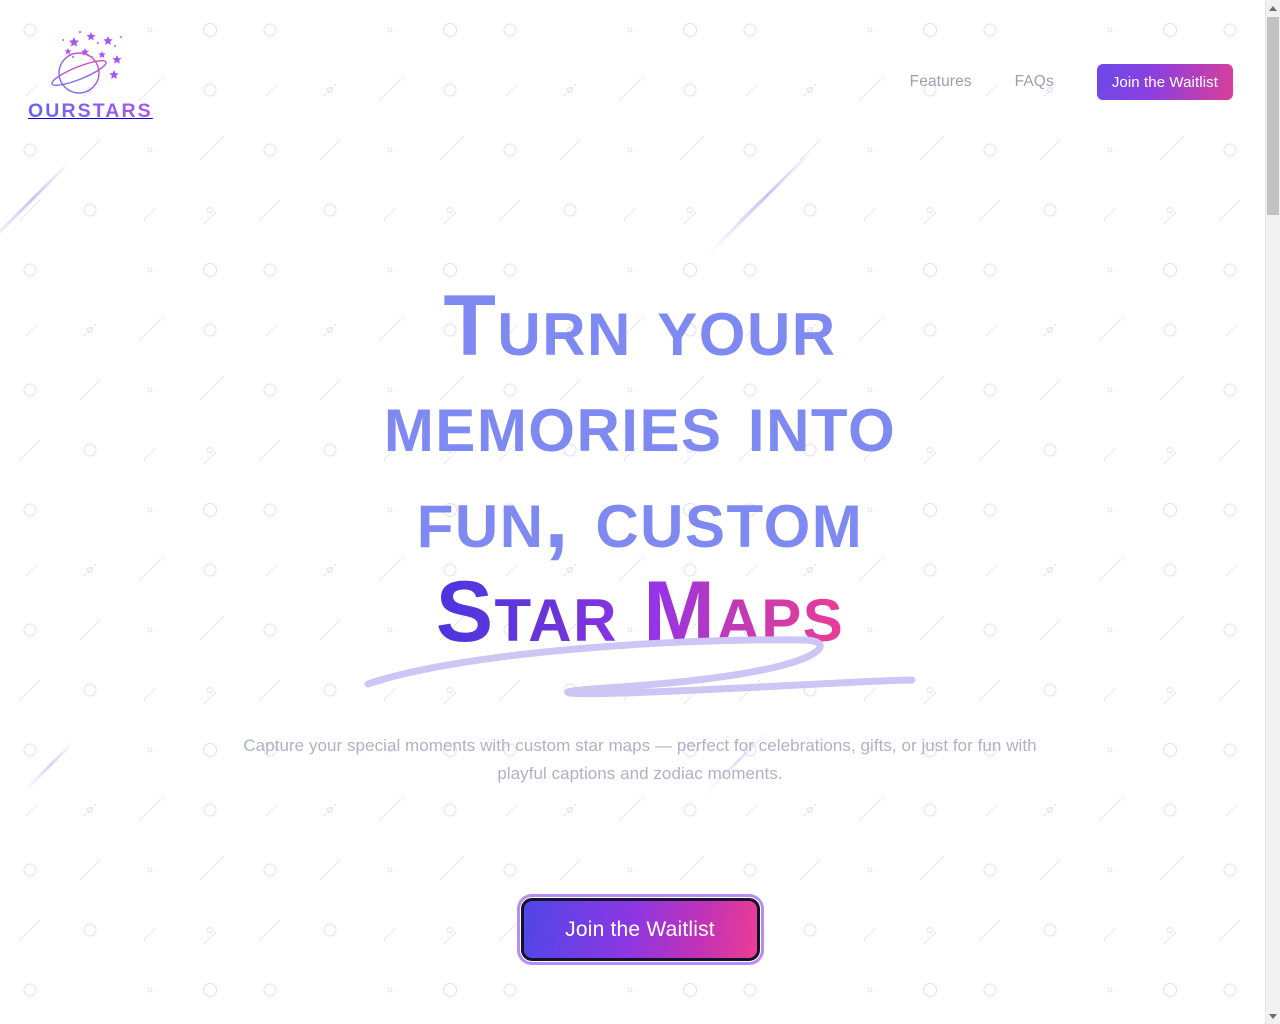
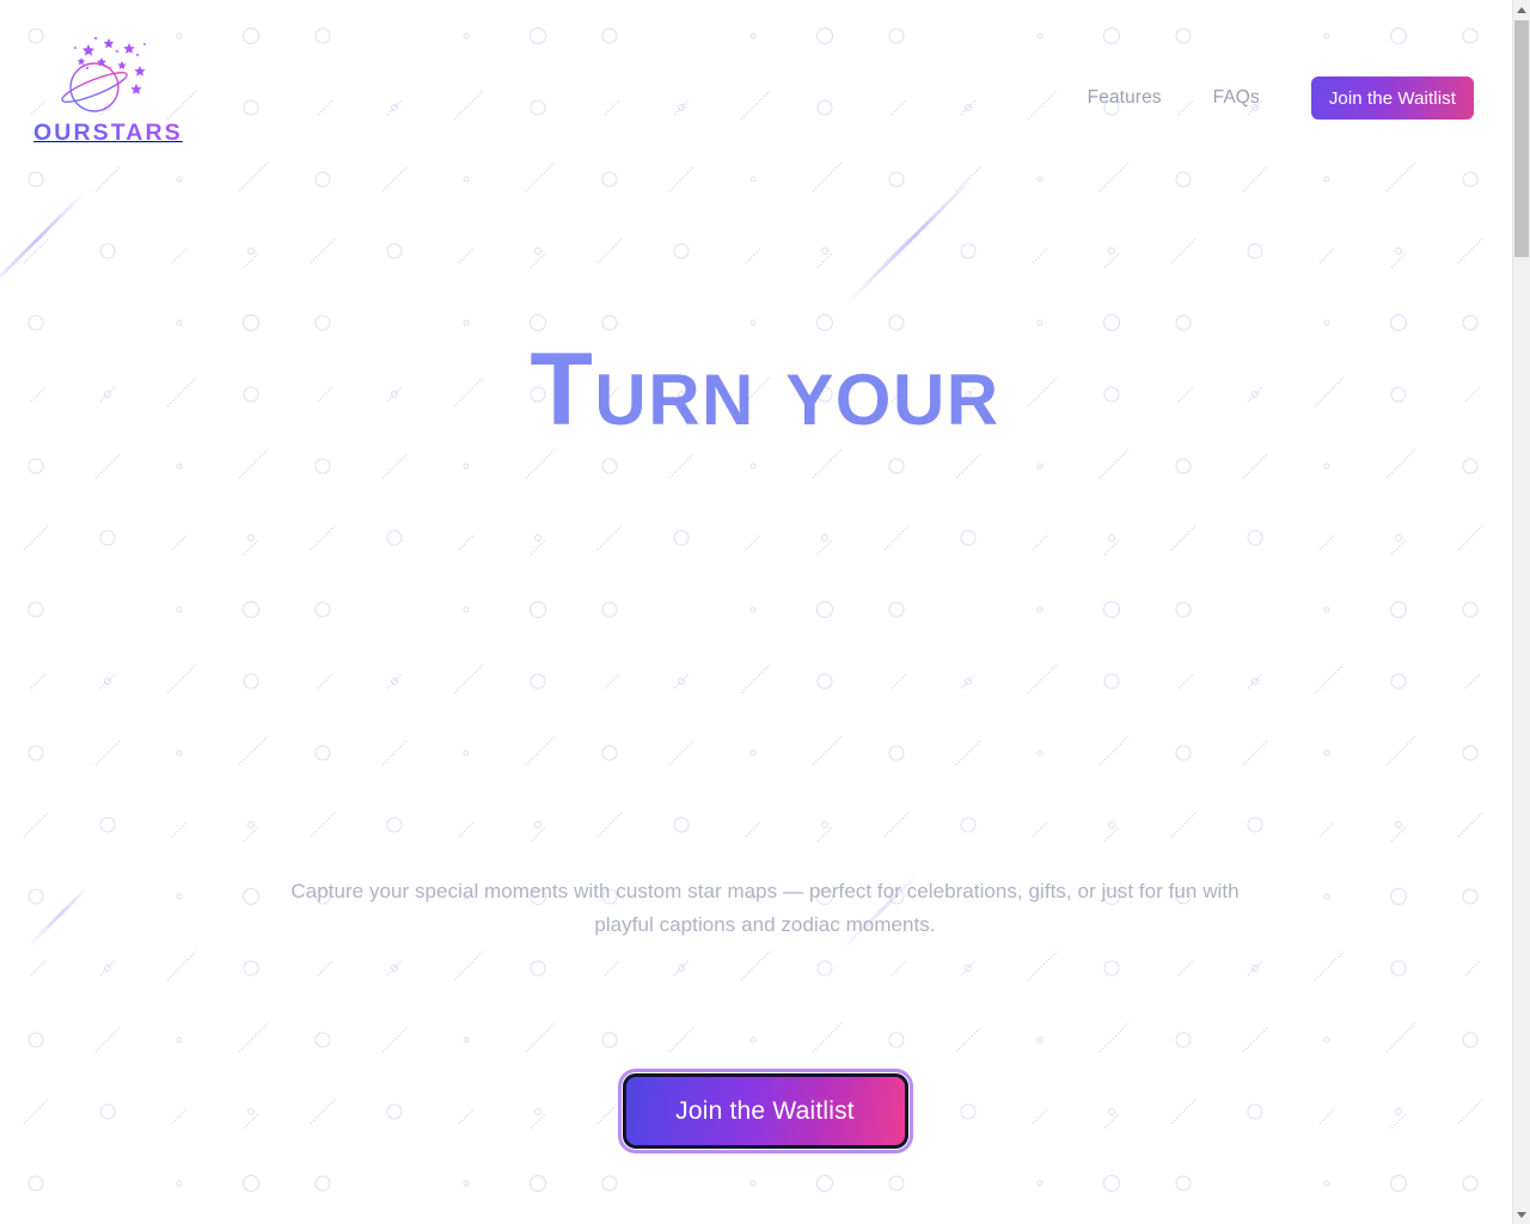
  OURSTARS
  Features
  FAQs
  Join the Waitlist
  Turn your
- memories into
- fun, custom
- Star Maps
  Capture your special moments with custom star maps — perfect for celebrations, gifts, or just for fun with playful captions and zodiac moments.
  Join the Waitlist
